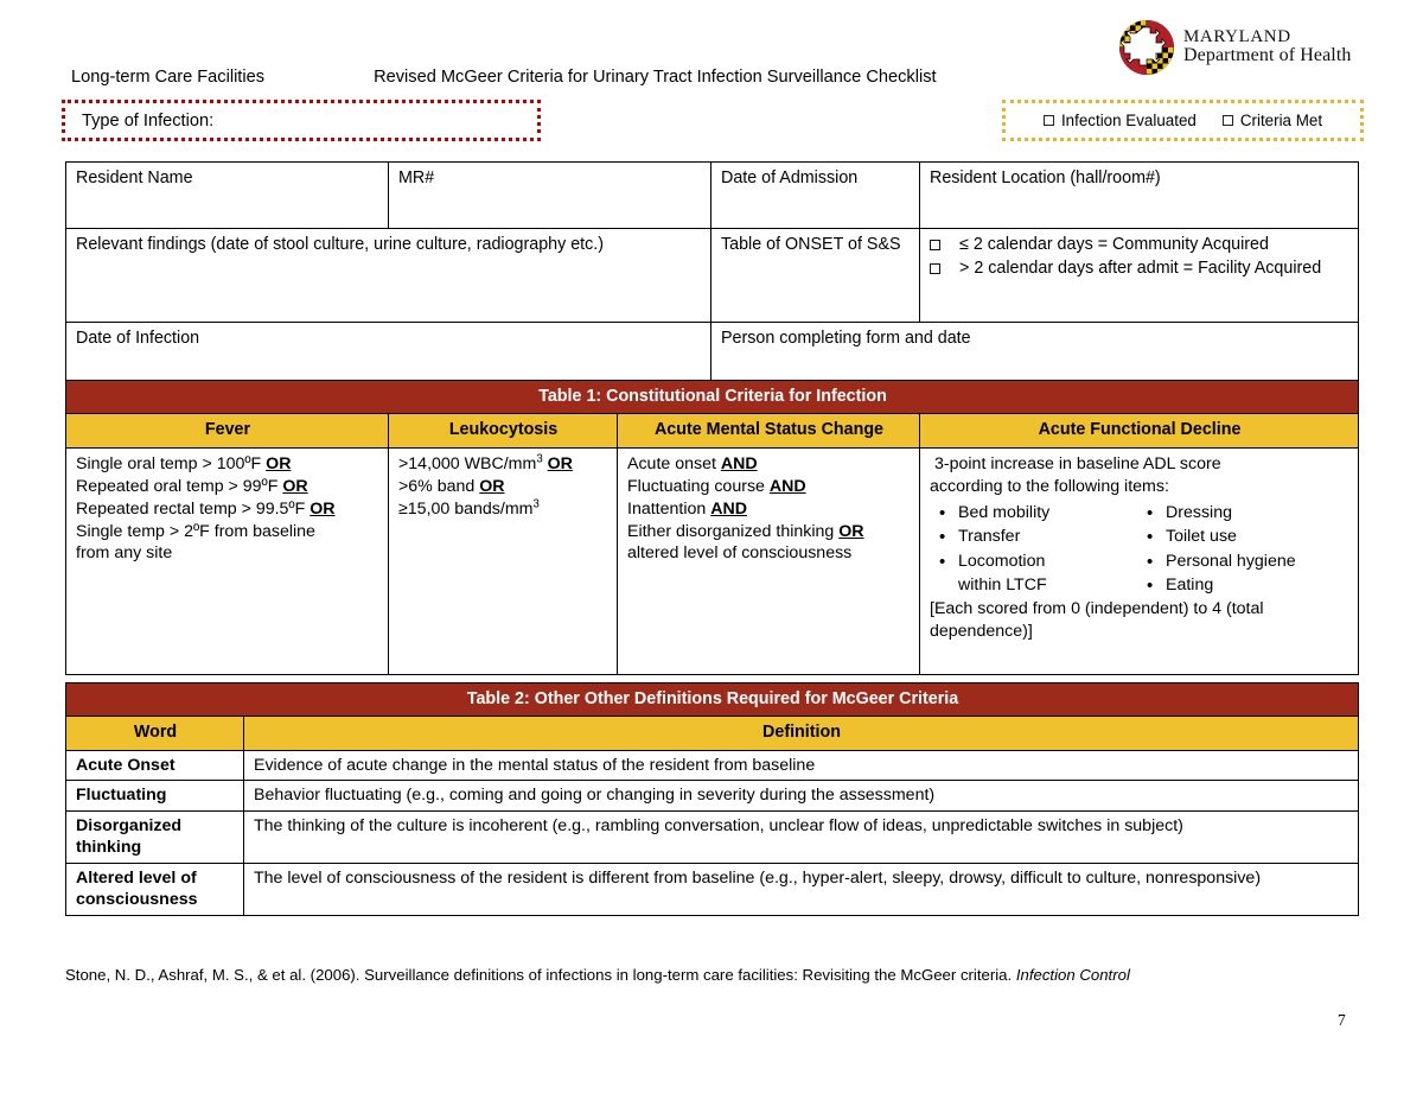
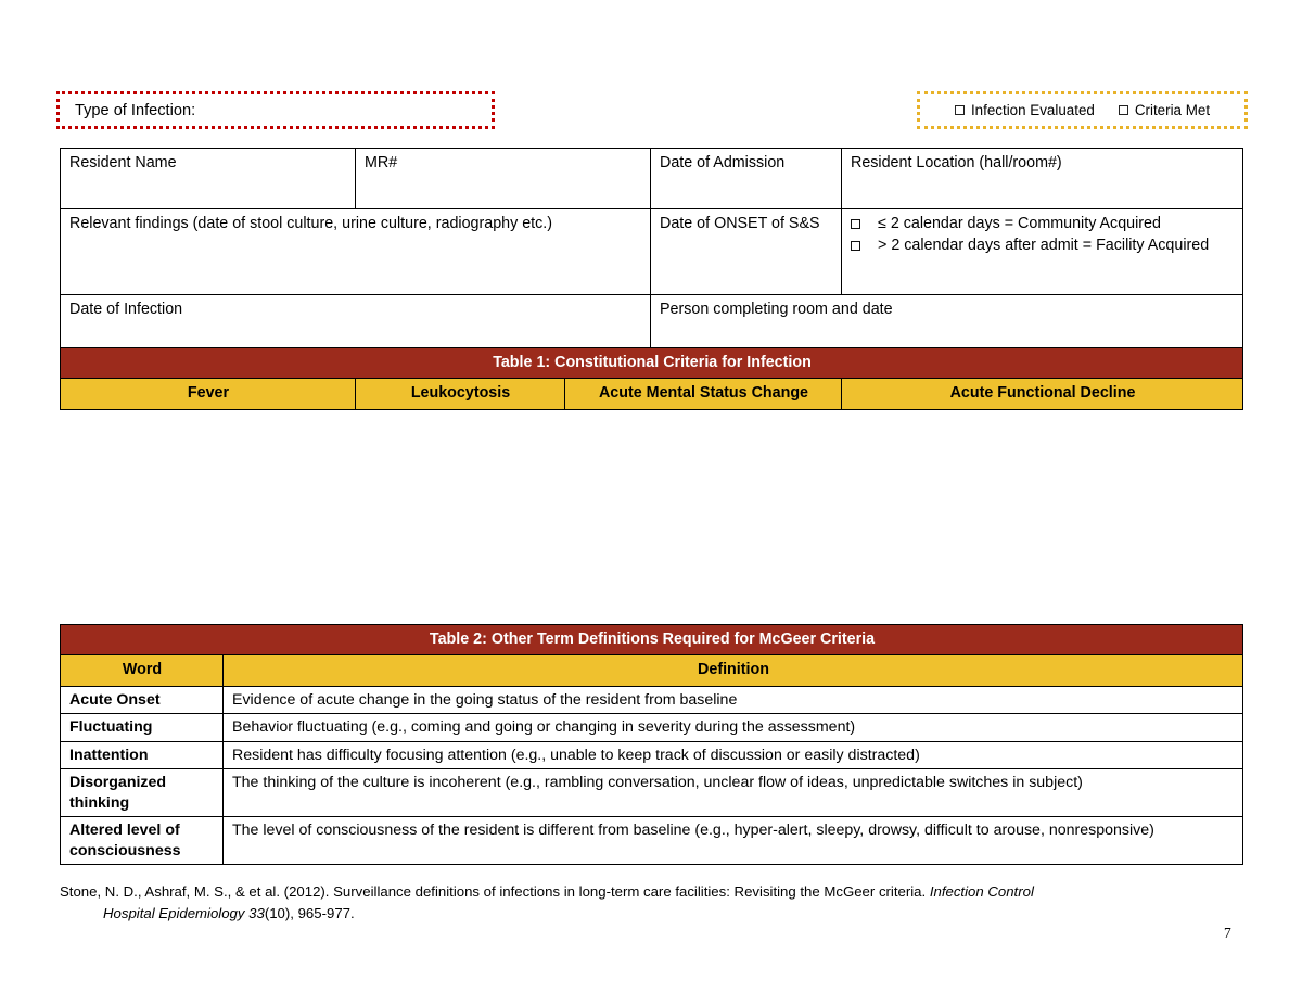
- MARYLAND
- Department of Health
- Long-term Care Facilities Revised McGeer Criteria for Urinary Tract Infection Surveillance Checklist
  Type of Infection:
  Infection Evaluated
  Criteria Met
  Resident Name	MR#	Date of Admission	Resident Location (hall/room#)
- Relevant findings (date of stool culture, urine culture, radiography etc.)	Table of ONSET of S&S	≤ 2 calendar days = Community Acquired > 2 calendar days after admit = Facility Acquired
+ Relevant findings (date of stool culture, urine culture, radiography etc.)	Date of ONSET of S&S	≤ 2 calendar days = Community Acquired > 2 calendar days after admit = Facility Acquired
- Date of Infection	Person completing form and date
+ Date of Infection	Person completing room and date
  Table 1: Constitutional Criteria for Infection
  Fever	Leukocytosis	Acute Mental Status Change	Acute Functional Decline
- Single oral temp > 100ºF ORRepeated oral temp > 99ºF ORRepeated rectal temp > 99.5ºF ORSingle temp > 2ºF from baselinefrom any site	>14,000 WBC/mm3 OR >6% band OR ≥15,00 bands/mm3	Acute onset ANDFluctuating course ANDInattention ANDEither disorganized thinking ORaltered level of consciousness	3-point increase in baseline ADL score according to the following items: Bed mobilityTransferLocomotionwithin LTCF DressingToilet usePersonal hygieneEating [Each scored from 0 (independent) to 4 (total dependence)]
- Table 2: Other Other Definitions Required for McGeer Criteria
+ Table 2: Other Term Definitions Required for McGeer Criteria
  Word	Definition
- Acute Onset	Evidence of acute change in the mental status of the resident from baseline
+ Acute Onset	Evidence of acute change in the going status of the resident from baseline
  Fluctuating	Behavior fluctuating (e.g., coming and going or changing in severity during the assessment)
+ Inattention	Resident has difficulty focusing attention (e.g., unable to keep track of discussion or easily distracted)
  Disorganized thinking	The thinking of the culture is incoherent (e.g., rambling conversation, unclear flow of ideas, unpredictable switches in subject)
- Altered level of consciousness	The level of consciousness of the resident is different from baseline (e.g., hyper-alert, sleepy, drowsy, difficult to culture, nonresponsive)
+ Altered level of consciousness	The level of consciousness of the resident is different from baseline (e.g., hyper-alert, sleepy, drowsy, difficult to arouse, nonresponsive)
- Stone, N. D., Ashraf, M. S., & et al. (2006). Surveillance definitions of infections in long-term care facilities: Revisiting the McGeer criteria. Infection Control
+ Stone, N. D., Ashraf, M. S., & et al. (2012). Surveillance definitions of infections in long-term care facilities: Revisiting the McGeer criteria. Infection Control
+ Hospital Epidemiology 33(10), 965-977.
  7
